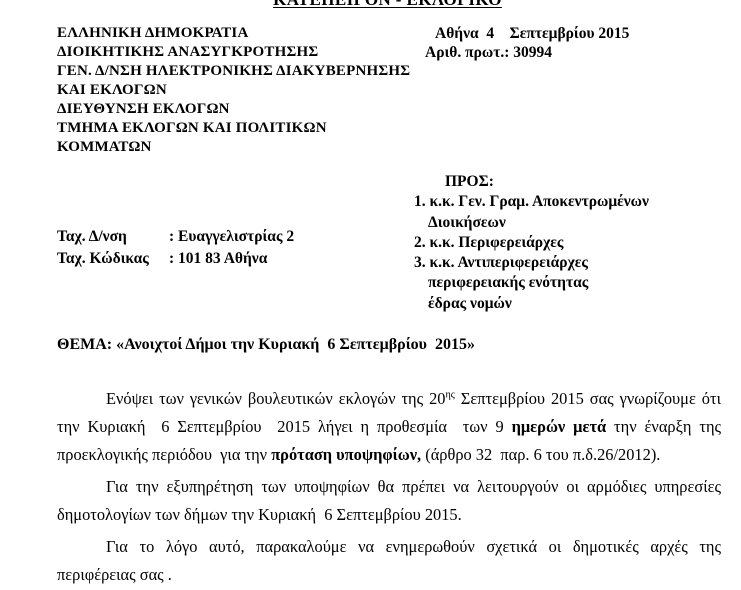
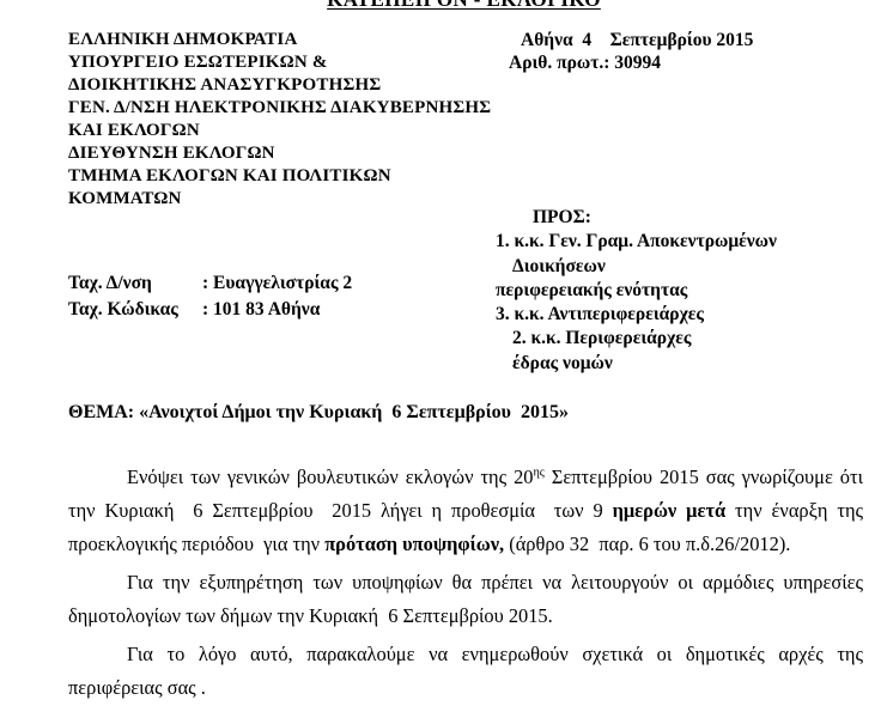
  ΕΛΛΗΝΙΚΗ ΔΗΜΟΚΡΑΤΙΑ
+ ΥΠΟΥΡΓΕΙΟ ΕΣΩΤΕΡΙΚΩΝ &
  ΔΙΟΙΚΗΤΙΚΗΣ ΑΝΑΣΥΓΚΡΟΤΗΣΗΣ
  ΓΕΝ. Δ/ΝΣΗ ΗΛΕΚΤΡΟΝΙΚΗΣ ΔΙΑΚΥΒΕΡΝΗΣΗΣ
  ΚΑΙ ΕΚΛΟΓΩΝ
  ΔΙΕΥΘΥΝΣΗ ΕΚΛΟΓΩΝ
  ΤΜΗΜΑ ΕΚΛΟΓΩΝ ΚΑΙ ΠΟΛΙΤΙΚΩΝ
  ΚΟΜΜΑΤΩΝ
  Αθήνα 4 Σεπτεμβρίου 2015
  Αριθ. πρωτ.: 30994
  ΠΡΟΣ:
  1. κ.κ. Γεν. Γραμ. Αποκεντρωμένων
  Διοικήσεων
- 2. κ.κ. Περιφερειάρχες
+ περιφερειακής ενότητας
  3. κ.κ. Αντιπεριφερειάρχες
- περιφερειακής ενότητας
+ 2. κ.κ. Περιφερειάρχες
  έδρας νομών
  Ταχ. Δ/νση : Ευαγγελιστρίας 2
  Ταχ. Κώδικας : 101 83 Αθήνα
  ΘΕΜΑ: «Ανοιχτοί Δήμοι την Κυριακή 6 Σεπτεμβρίου 2015»
  Ενόψει των γενικών βουλευτικών εκλογών της 20ης Σεπτεμβρίου 2015 σας γνωρίζουμε ότι την Κυριακή 6 Σεπτεμβρίου 2015 λήγει η προθεσμία των 9 ημερών μετά την έναρξη της προεκλογικής περιόδου για την πρόταση υποψηφίων, (άρθρο 32 παρ. 6 του π.δ.26/2012).
  Για την εξυπηρέτηση των υποψηφίων θα πρέπει να λειτουργούν οι αρμόδιες υπηρεσίες δημοτολογίων των δήμων την Κυριακή 6 Σεπτεμβρίου 2015.
  Για το λόγο αυτό, παρακαλούμε να ενημερωθούν σχετικά οι δημοτικές αρχές της περιφέρειας σας .
